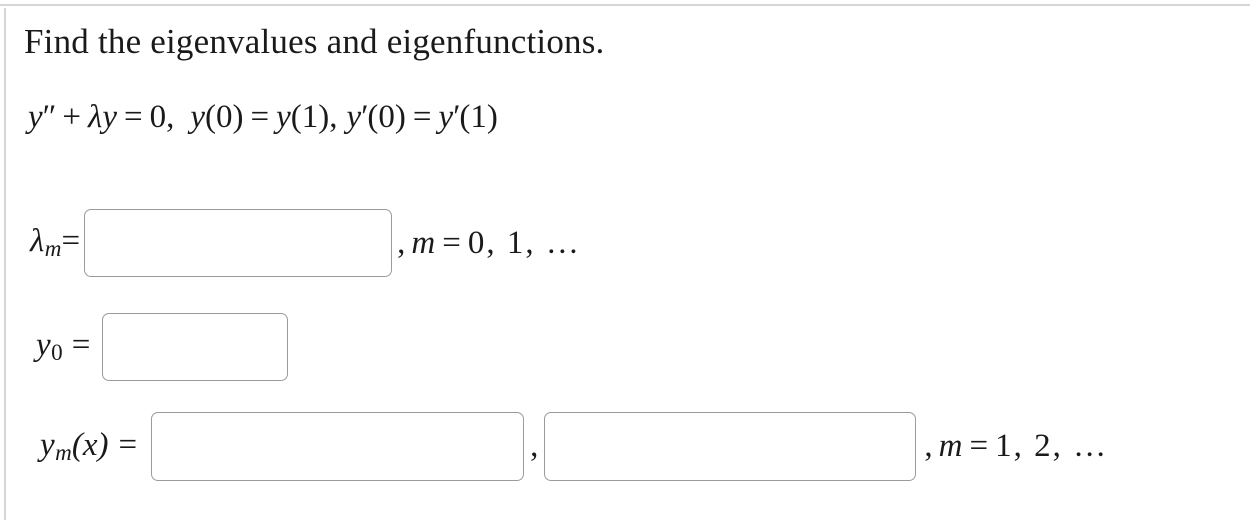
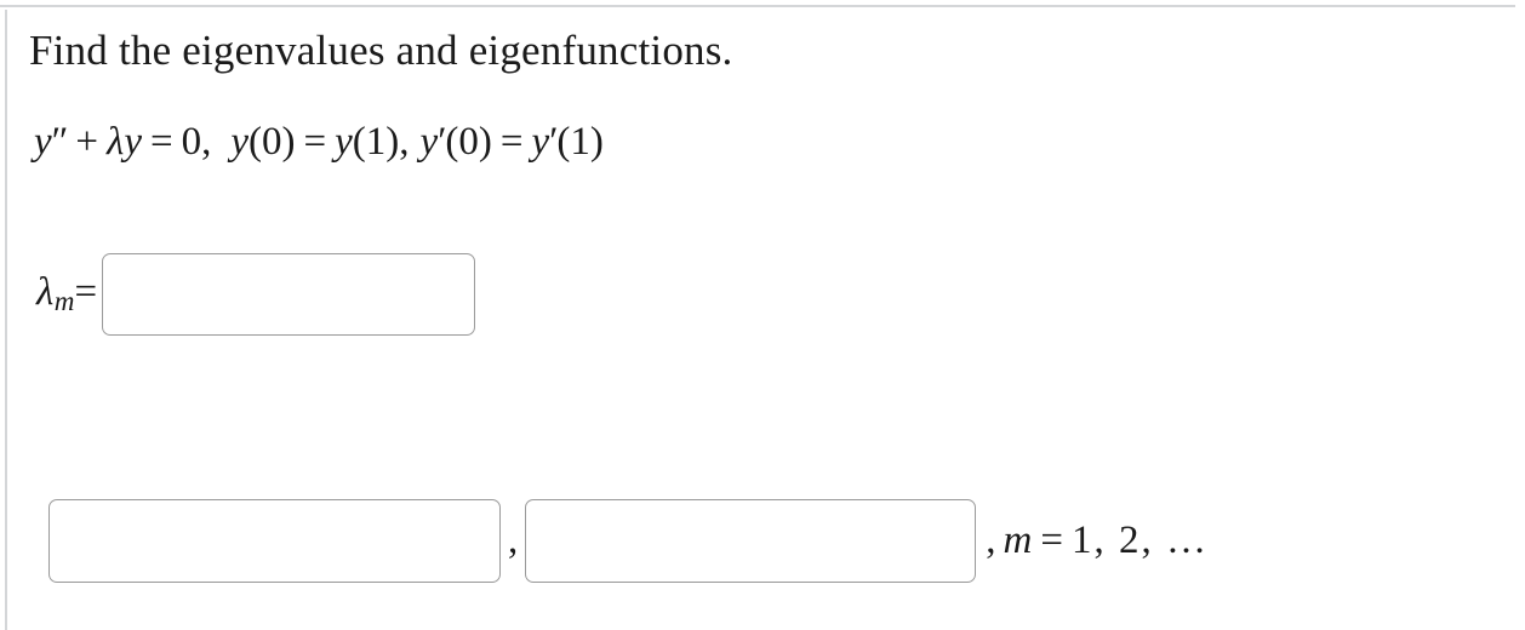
  Find the eigenvalues and eigenfunctions.
  y″ + λy = 0, y(0) = y(1), y′(0) = y′(1)
  λm=
- , m = 0, 1, …
- y0 =
- ym(x) =
  ,
  , m = 1, 2, …
